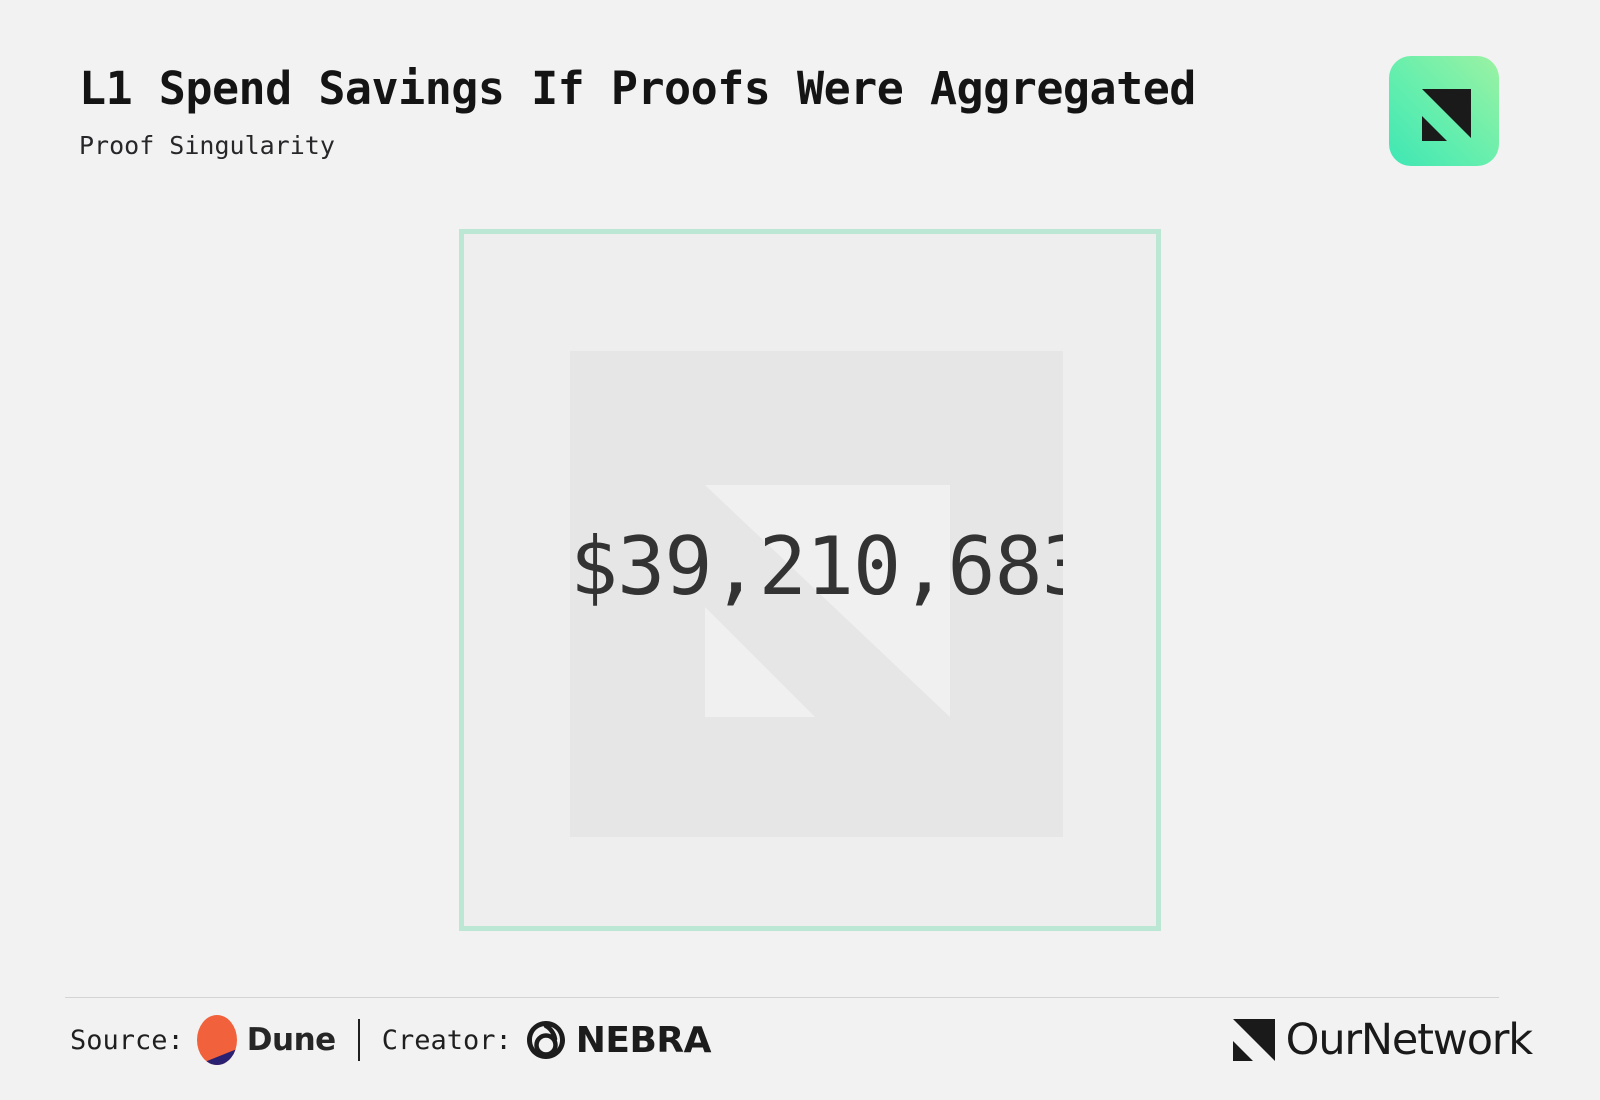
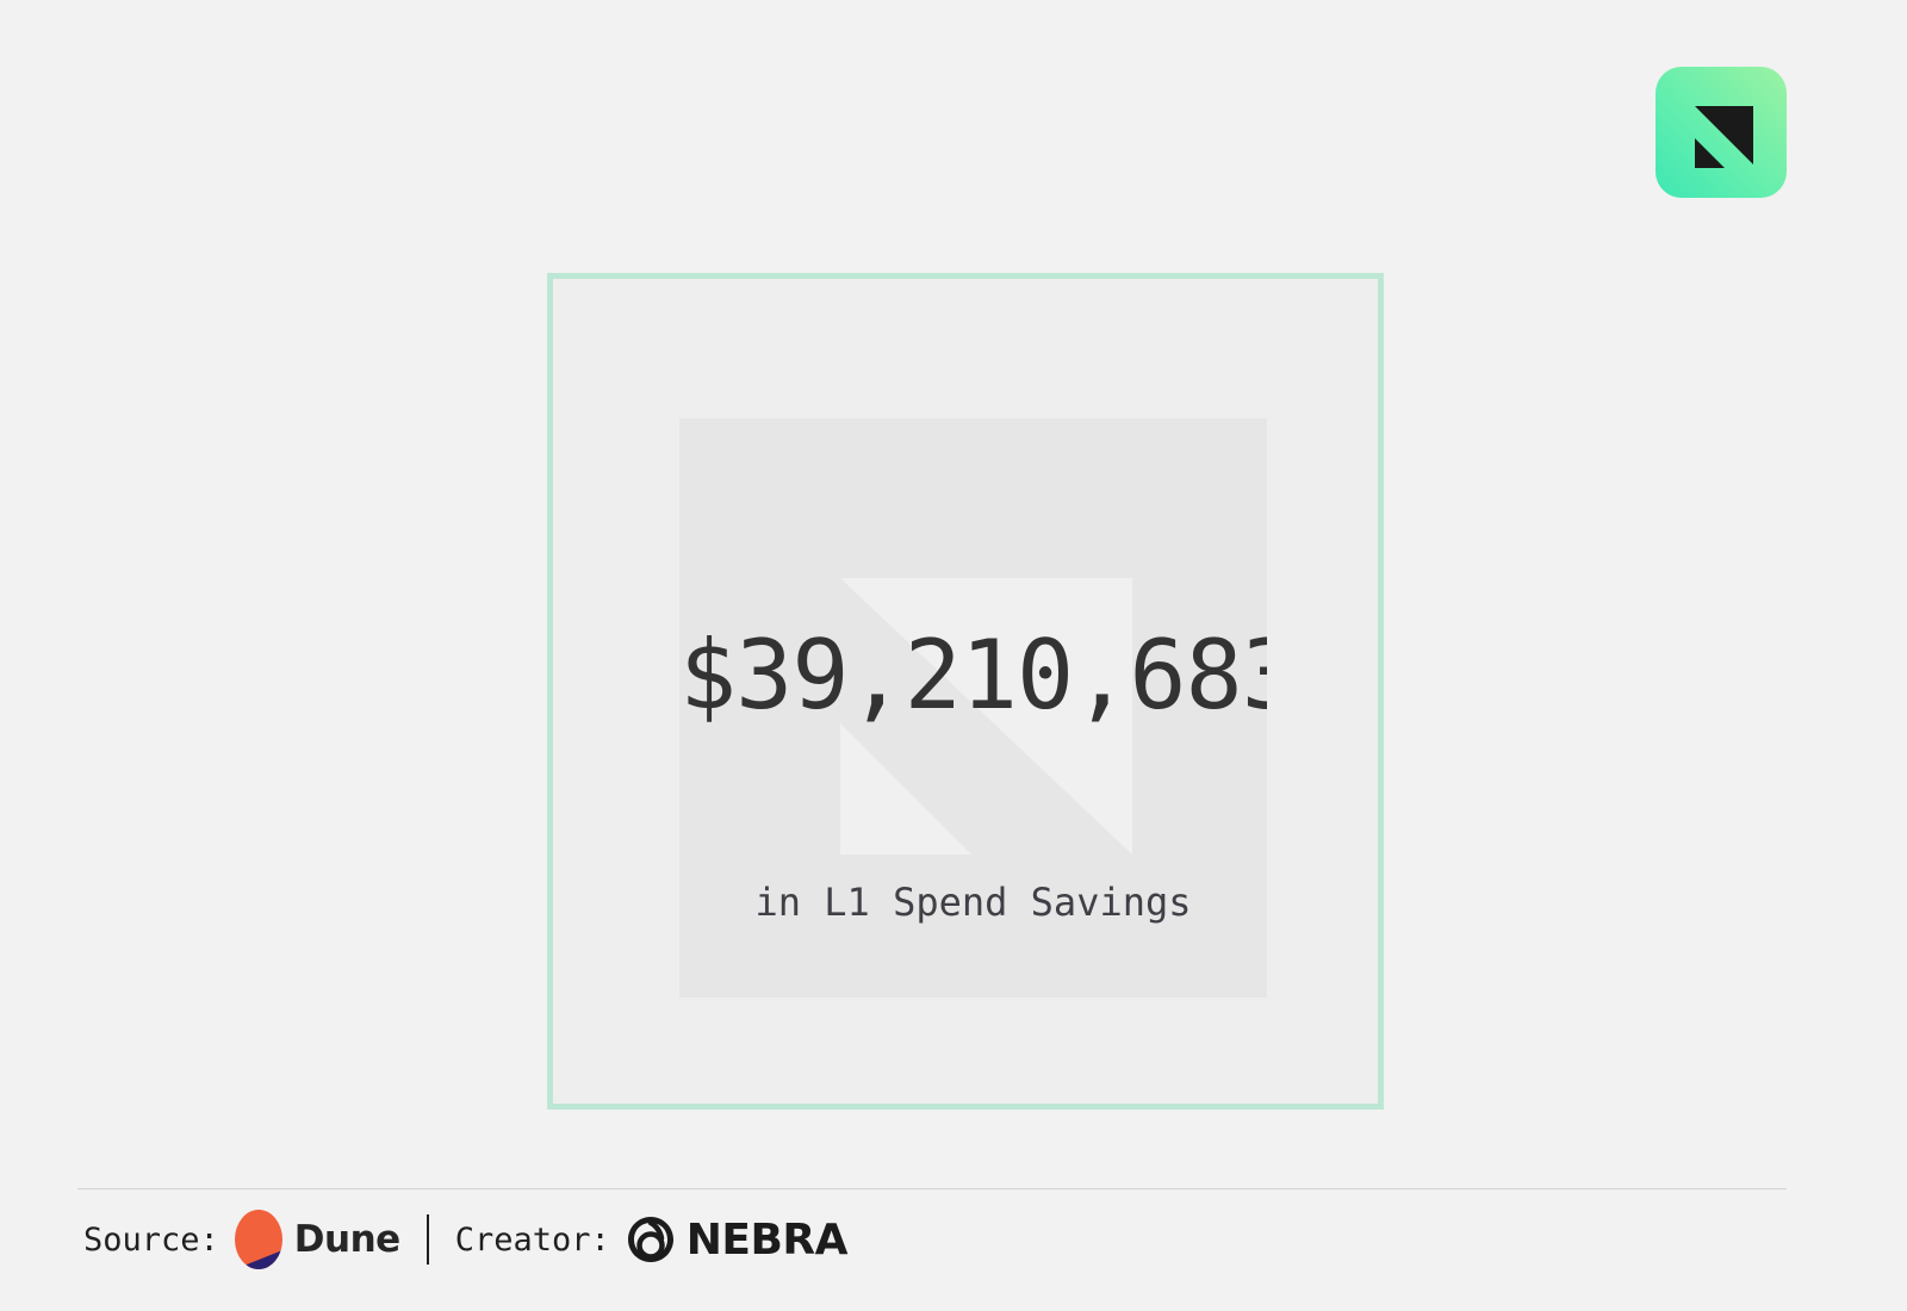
- L1 Spend Savings If Proofs Were Aggregated
- Proof Singularity
  $39,210,68
+ in L1 Spend Savings
  Source:
  Dune
  Creator:
  NEBRA
- OurNetwork
